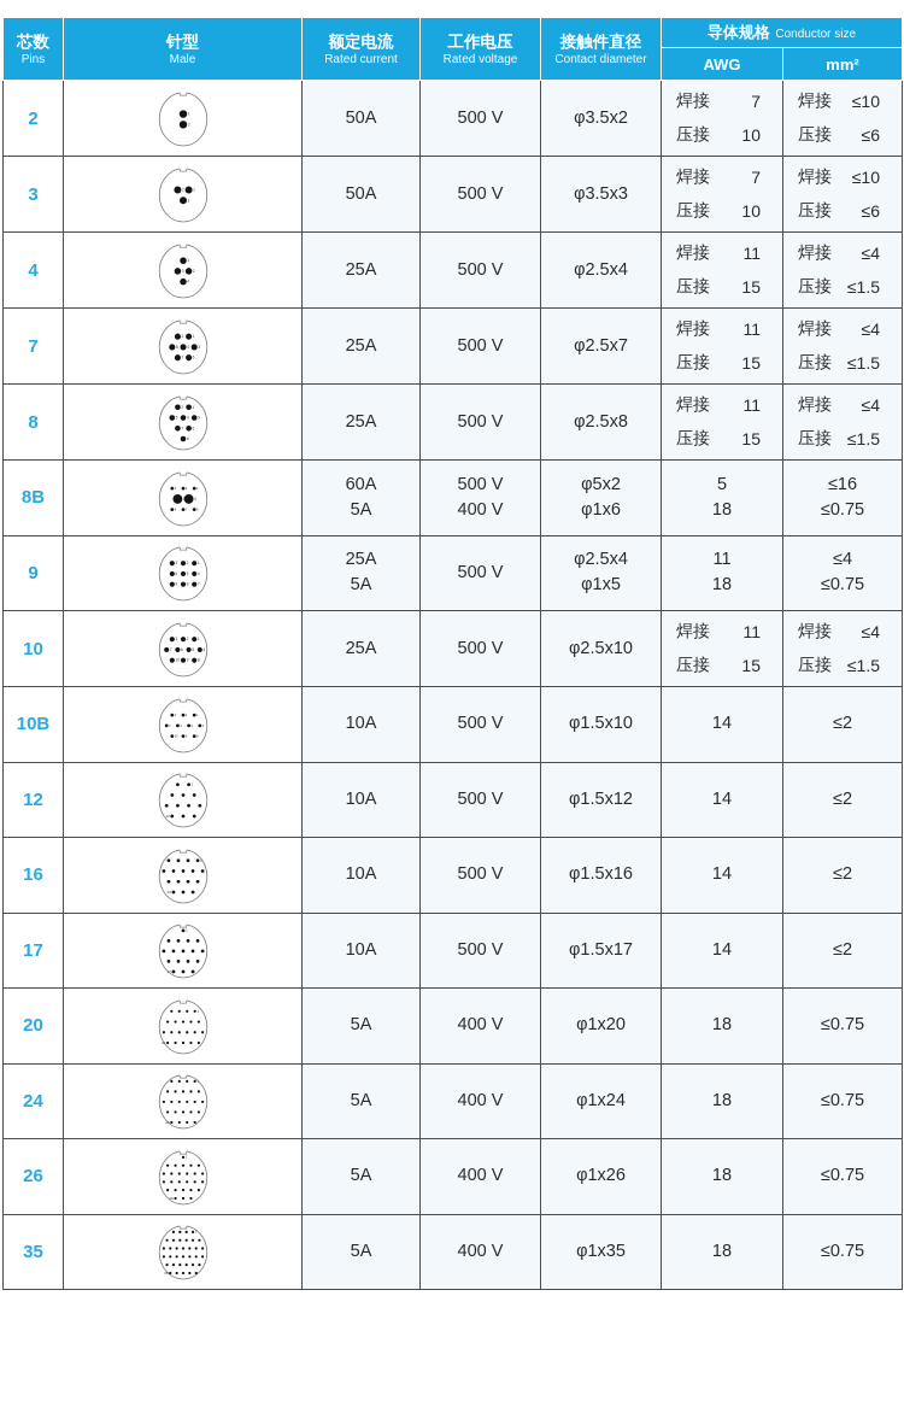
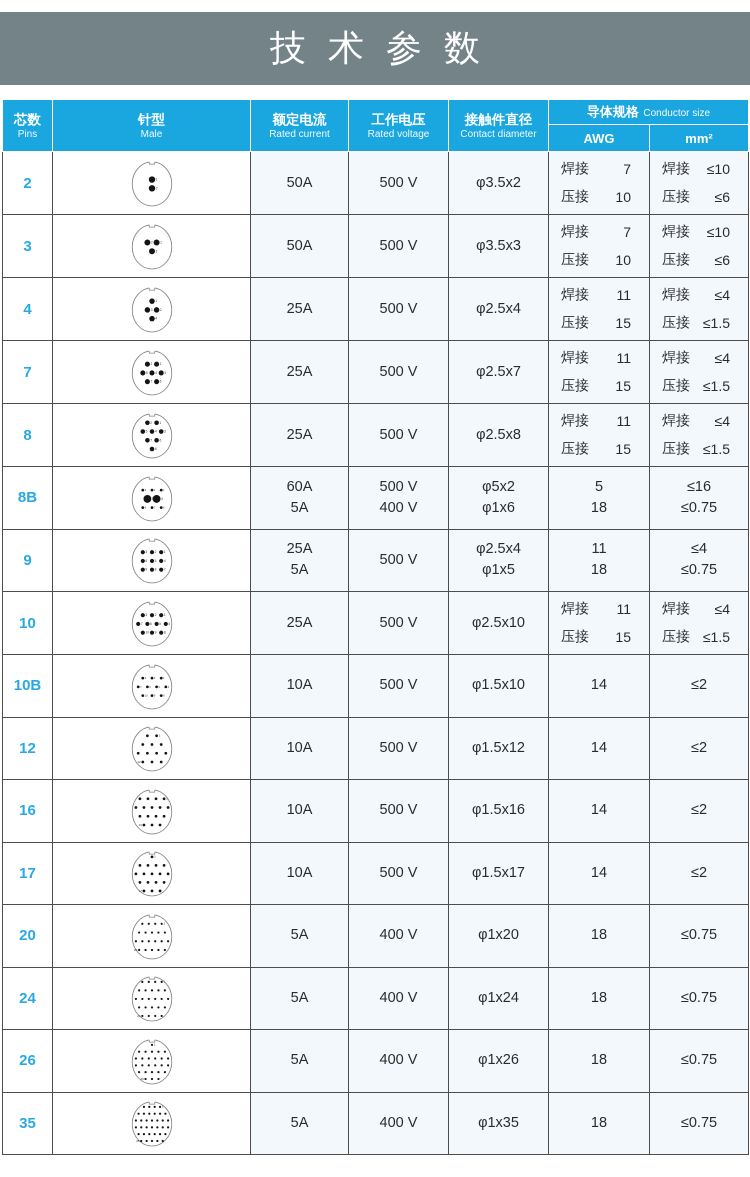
+ 技术参数
  芯数 Pins	针型 Male	额定电流 Rated current	工作电压 Rated voltage	接触件直径 Contact diameter	导体规格 Conductor size
  AWG	mm²
  2		50A	500 V	φ3.5x2	焊接 7压接 10	焊接 ≤10压接 ≤6
  3		50A	500 V	φ3.5x3	焊接 7压接 10	焊接 ≤10压接 ≤6
  4		25A	500 V	φ2.5x4	焊接 11压接 15	焊接 ≤4压接 ≤1.5
  7		25A	500 V	φ2.5x7	焊接 11压接 15	焊接 ≤4压接 ≤1.5
  8		25A	500 V	φ2.5x8	焊接 11压接 15	焊接 ≤4压接 ≤1.5
  8B		60A5A	500 V400 V	φ5x2φ1x6	518	≤16≤0.75
  9		25A5A	500 V	φ2.5x4φ1x5	1118	≤4≤0.75
  10		25A	500 V	φ2.5x10	焊接 11压接 15	焊接 ≤4压接 ≤1.5
  12		10A	500 V	φ1.5x12	14	≤2
  16		10A	500 V	φ1.5x16	14	≤2
  17		10A	500 V	φ1.5x17	14	≤2
  20		5A	400 V	φ1x20	18	≤0.75
  24		5A	400 V	φ1x24	18	≤0.75
  26		5A	400 V	φ1x26	18	≤0.75
  35		5A	400 V	φ1x35	18	≤0.75
